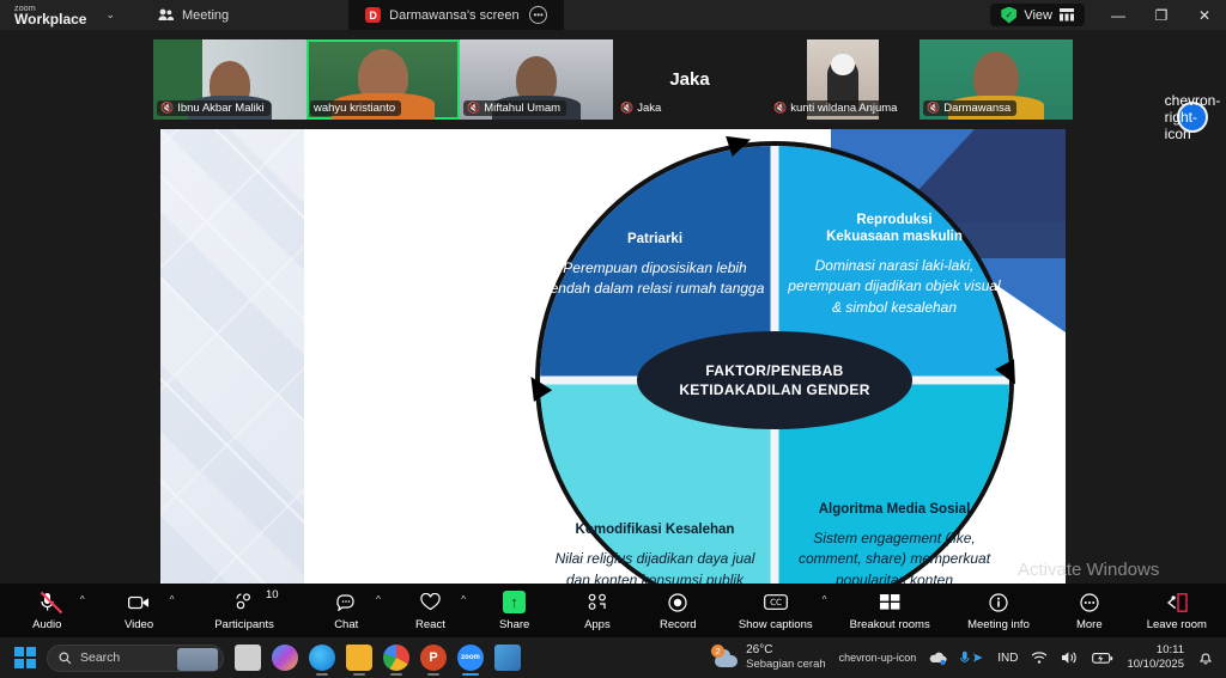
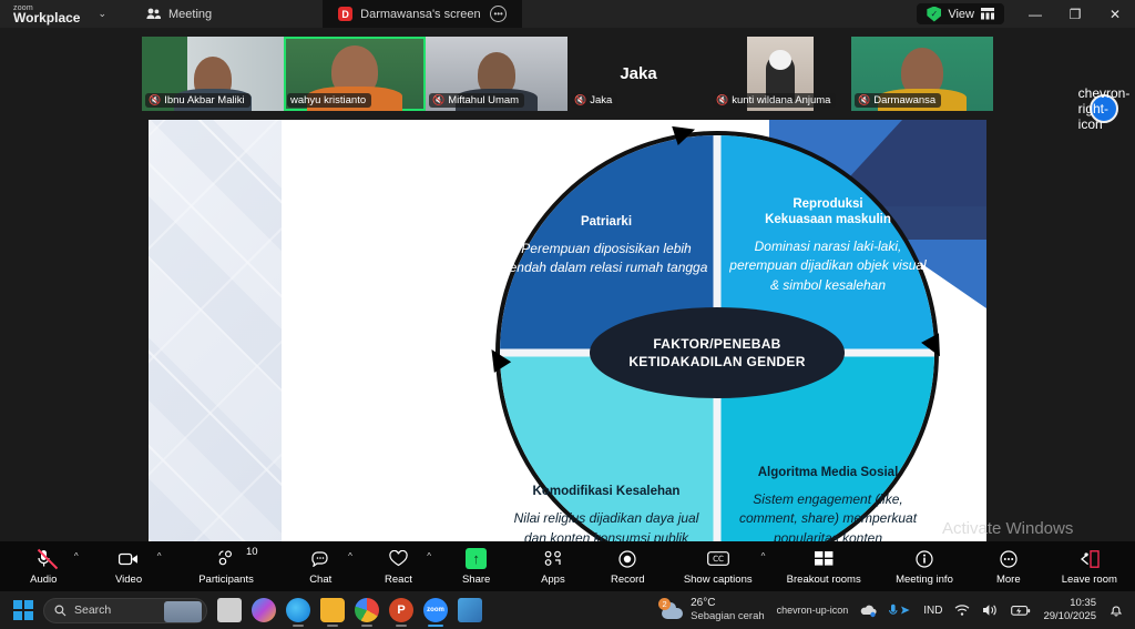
  Workplace
  ⌄
  Meeting
  D
  Darmawansa's screen
  •••
  ✓
  View
  —
  ❐
  ✕
  🔇
  Ibnu Akbar Maliki
  wahyu kristianto
  🔇
  Miftahul Umam
  Jaka
  🔇
  Jaka
  🔇
  kunti wildana Anjuma
  🔇
  Darmawansa
  chevron-right-icon
  Patriarki
  Perempuan diposisikan lebih rendah dalam relasi rumah tangga
  Reproduksi
  Kekuasaan maskulin
  Dominasi narasi laki-laki, perempuan dijadikan objek visual & simbol kesalehan
  Komodifikasi Kesalehan
  Nilai religius dijadikan daya jual dan konten konsumsi publik
  Algoritma Media Sosial
  Sistem engagement (like, comment, share) memperkuat popularitas konten
  FAKTOR/PENEBAB
  KETIDAKADILAN GENDER
  Activate Windows
  Audio
  ^
  Video
  ^
  Participants
  10
  Chat
  ^
  React
  ^
  ↑
  Share
  Apps
  Record
  CC
  Show captions
  ^
  Breakout rooms
  Meeting info
  More
  Leave room
  Search
  P
  2
  26°C
  Sebagian cerah
  chevron-up-icon
  IND
- 10:11
+ 10:35
- 10/10/2025
+ 29/10/2025
